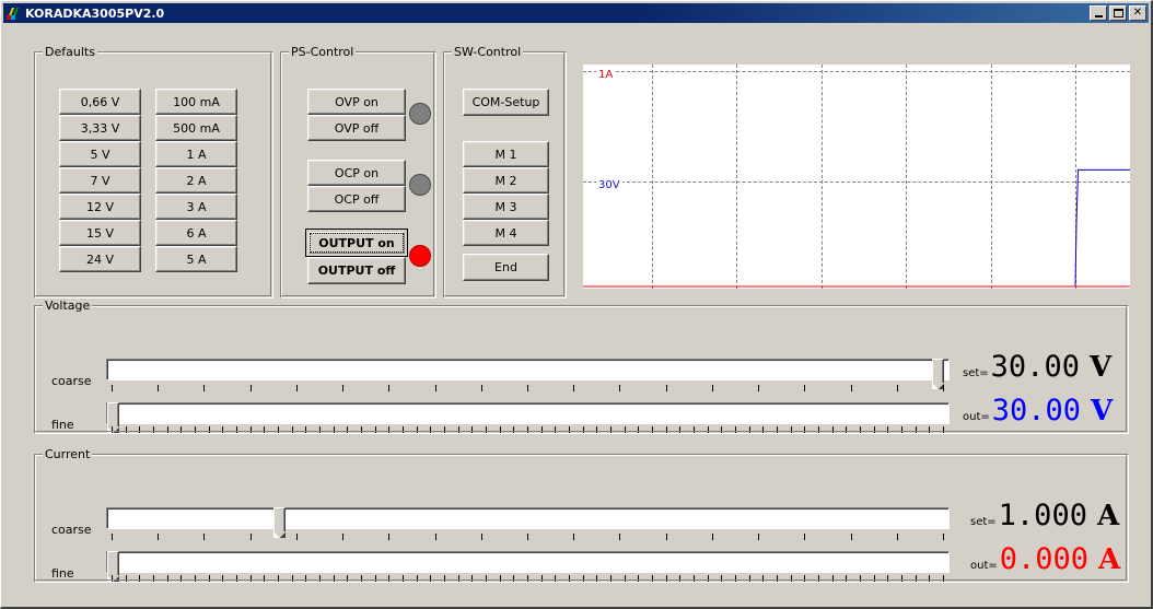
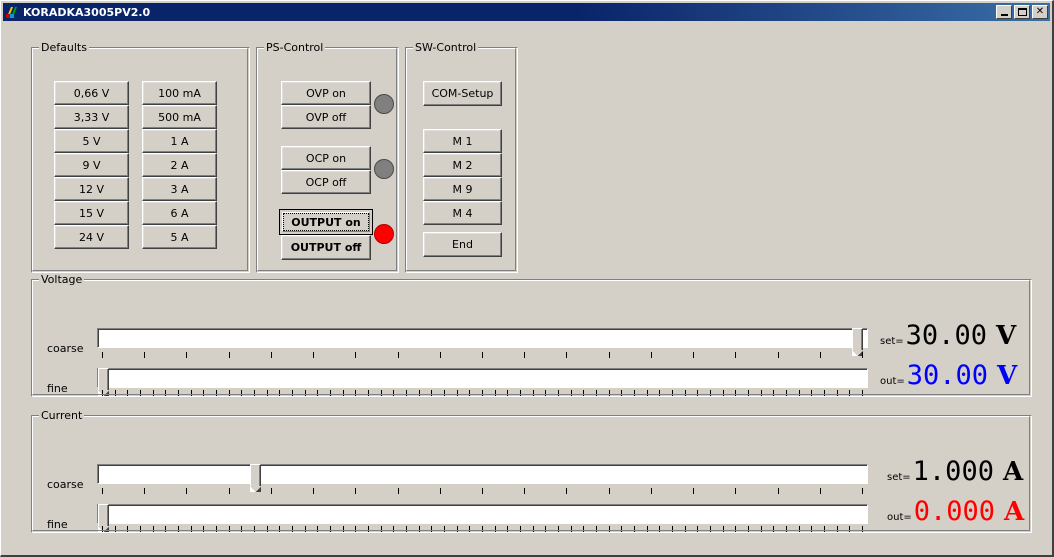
  KORADKA3005PV2.0
  ✕
  Defaults
  0,66 V
  3,33 V
  5 V
- 7 V
+ 9 V
  12 V
  15 V
  24 V
  100 mA
  500 mA
  1 A
  2 A
  3 A
  6 A
  5 A
  PS-Control
  OVP on
  OVP off
  OCP on
  OCP off
  OUTPUT on
  OUTPUT off
  SW-Control
  COM-Setup
  M 1
  M 2
- M 3
+ M 9
  M 4
  End
- 1A
- 30V
  Voltage
  coarse
  fine
  set=
  30.00
  V
  out=
  30.00
  V
  Current
  coarse
  fine
  set=
  1.000
  A
  out=
  0.000
  A
